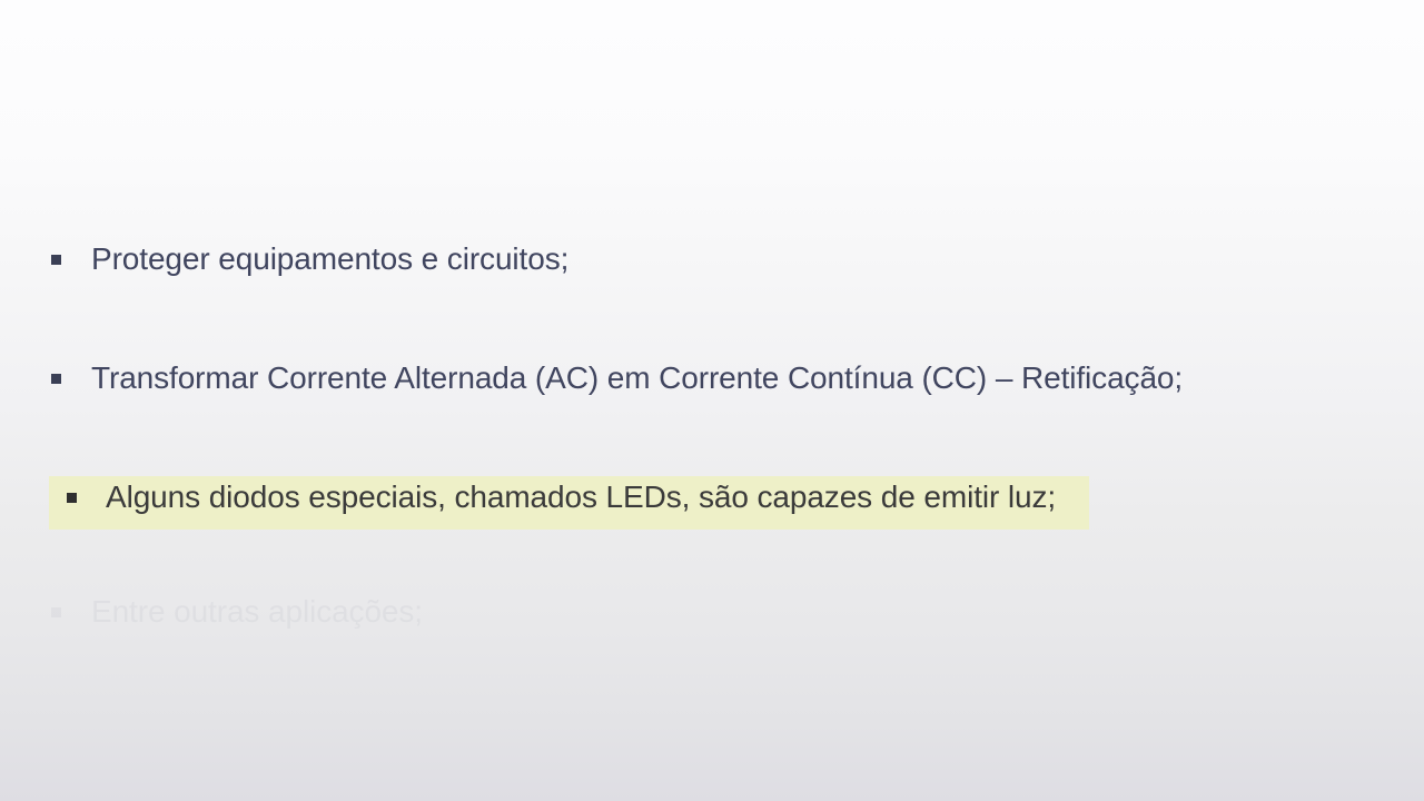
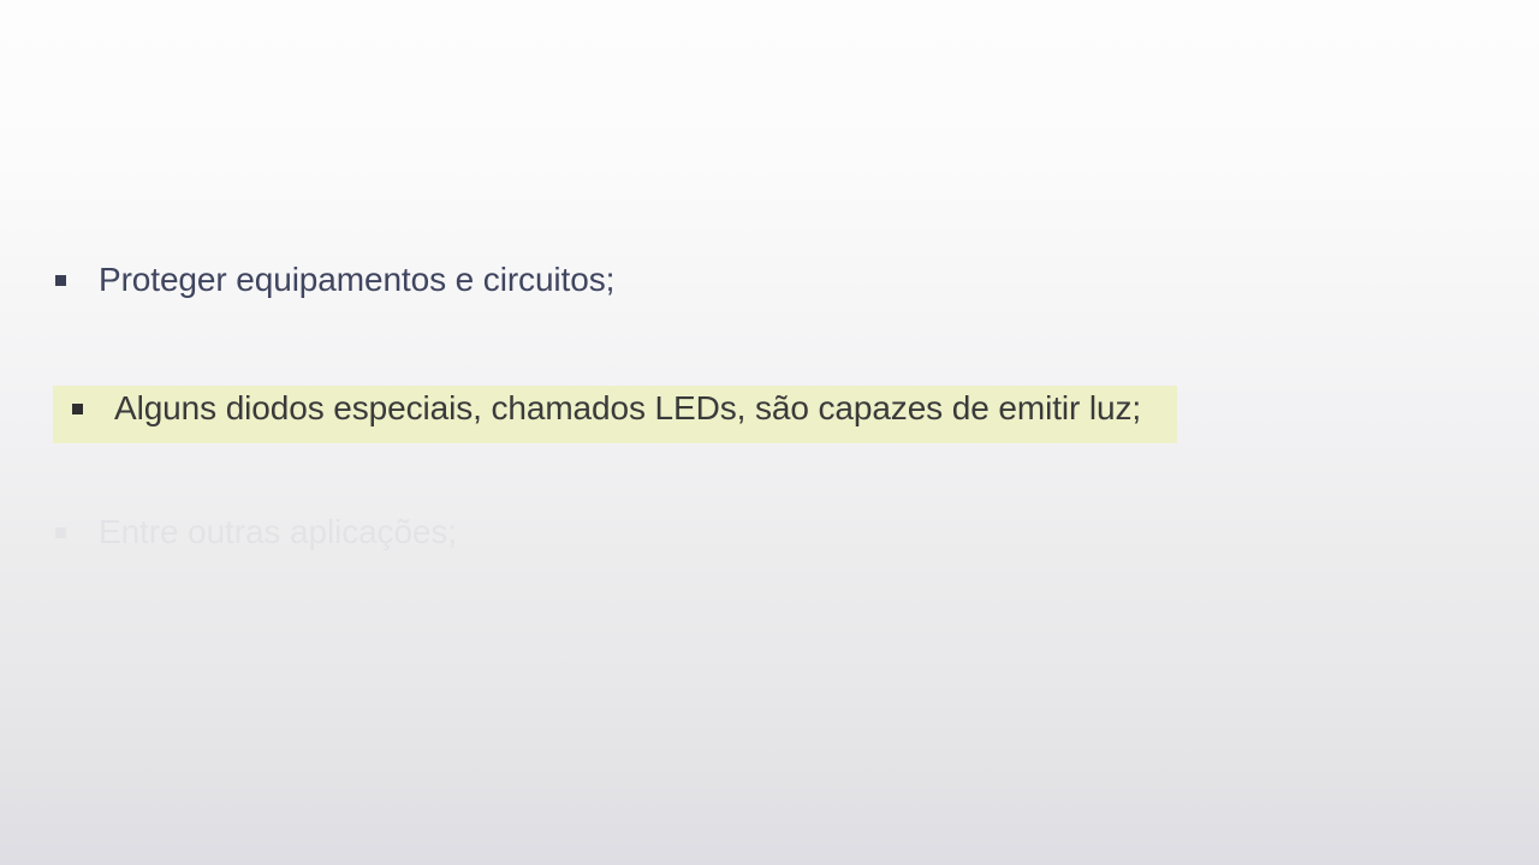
  Proteger equipamentos e circuitos;
- Transformar Corrente Alternada (AC) em Corrente Contínua (CC) – Retificação;
  Alguns diodos especiais, chamados LEDs, são capazes de emitir luz;
